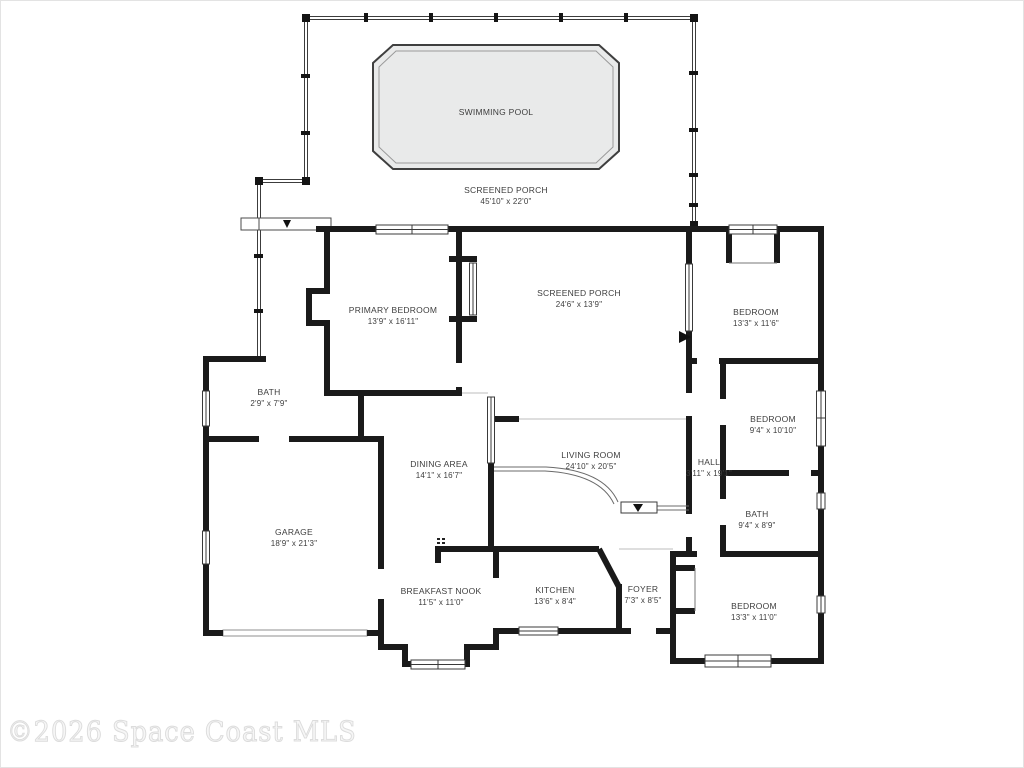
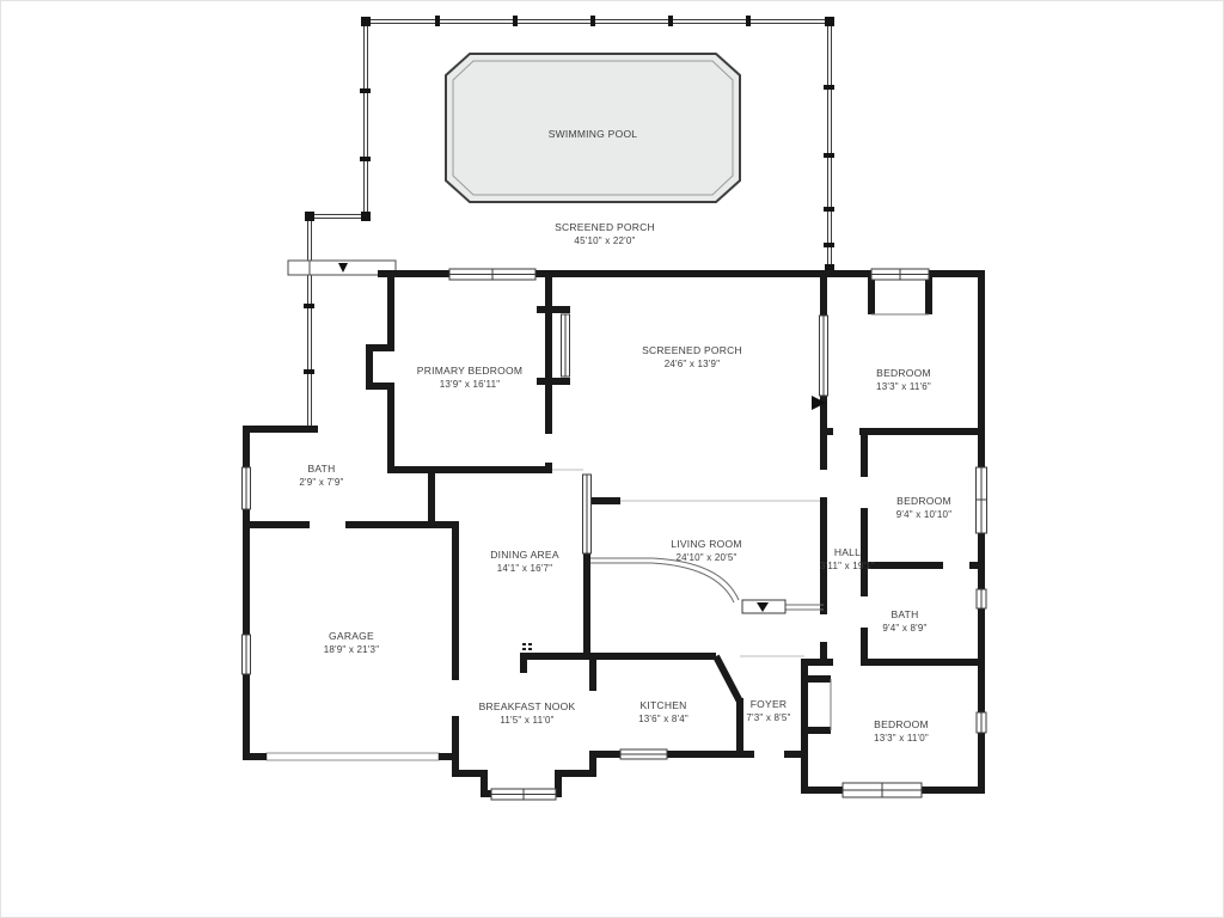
  SWIMMING POOL
  SCREENED PORCH
  45'10" x 22'0"
  PRIMARY BEDROOM
  13'9" x 16'11"
  SCREENED PORCH
  24'6" x 13'9"
  BEDROOM
  13'3" x 11'6"
  BATH
  2'9" x 7'9"
  BEDROOM
  9'4" x 10'10"
  DINING AREA
  14'1" x 16'7"
  LIVING ROOM
  24'10" x 20'5"
  HALL
  3'11" x 19'1"
  GARAGE
  18'9" x 21'3"
  BATH
  9'4" x 8'9"
  BREAKFAST NOOK
  11'5" x 11'0"
  KITCHEN
  13'6" x 8'4"
  FOYER
  7'3" x 8'5"
  BEDROOM
  13'3" x 11'0"
- ©2026 Space Coast MLS
